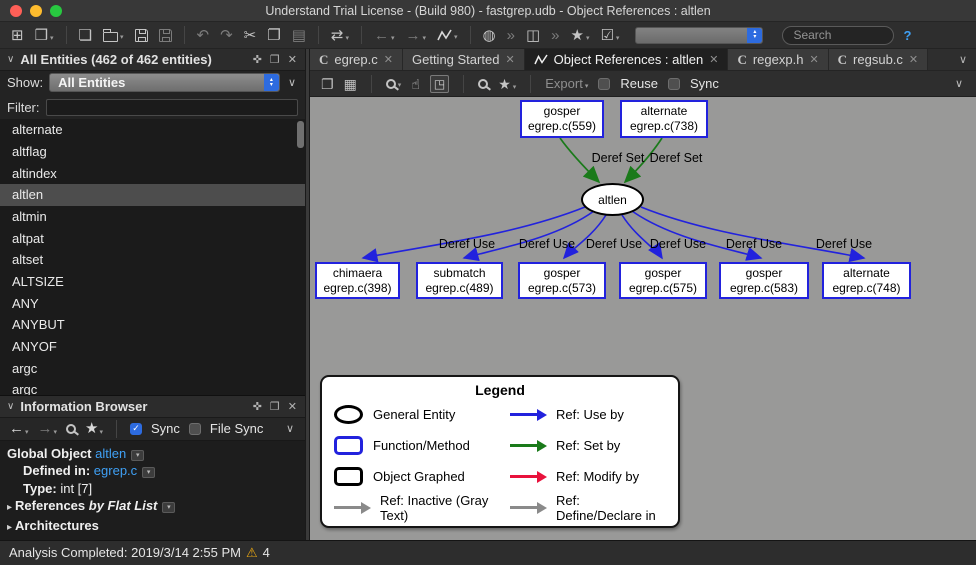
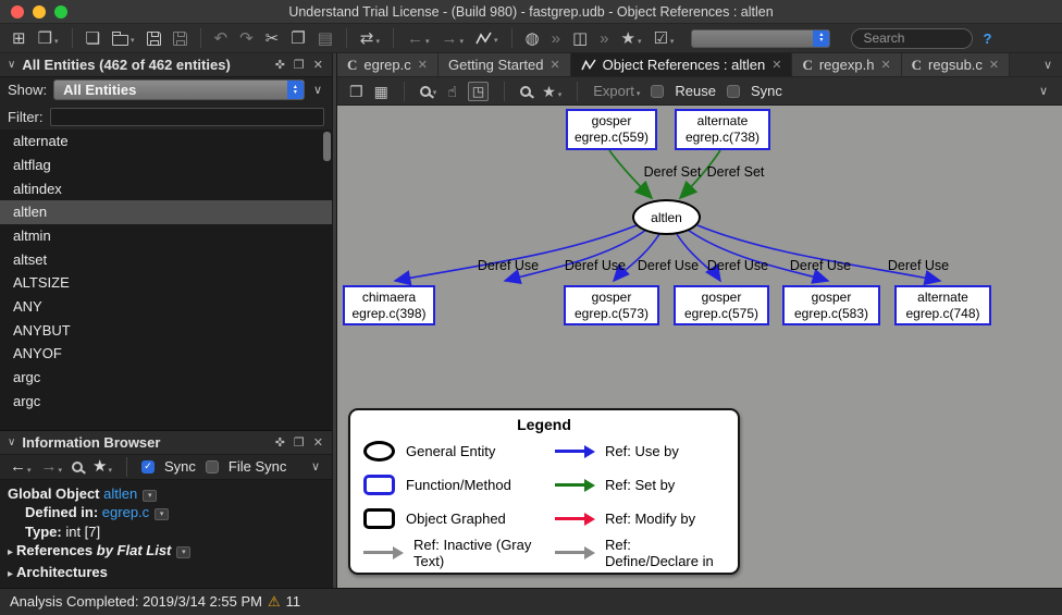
  Understand Trial License - (Build 980) - fastgrep.udb - Object References : altlen
  ⊞
  ❒
  ❏
  ↶
  ↷
  ✂
  ❐
  ▤
  ⇄
  ←
  →
  ◍
  »
  ◫
  »
  ★
  ☑
  Search
  ?
  ∨
  All Entities (462 of 462 entities)
  ✜
  ❐
  ✕
  Show:
  All Entities
  ∨
  Filter:
  alternate
  altflag
  altindex
  altlen
  altmin
- altpat
  altset
  ALTSIZE
  ANY
  ANYBUT
  ANYOF
  argc
  argc
  ∨
  Information Browser
  ✜
  ❐
  ✕
  ←
  →
  ★
  ✓
  Sync
  File Sync
  ∨
  Global Object altlen
  Defined in: egrep.c
  Type: int [7]
  ▸ References by Flat List
  ▸ Architectures
  C
  egrep.c
  ✕
  Getting Started
  ✕
  Object References : altlen
  ✕
  C
  regexp.h
  ✕
  C
  regsub.c
  ✕
  ∨
  ❐
  ▦
  ☝
  ◳
  ★
  Export
  Reuse
  Sync
  ∨
  Deref Set
  Deref Set
  Deref Use
  Deref Use
  Deref Use
  Deref Use
  Deref Use
  Deref Use
  gosper
  egrep.c(559)
  alternate
  egrep.c(738)
  altlen
  chimaera
  egrep.c(398)
- submatch
- egrep.c(489)
  gosper
  egrep.c(573)
  gosper
  egrep.c(575)
  gosper
  egrep.c(583)
  alternate
  egrep.c(748)
  Legend
  General Entity
  Ref: Use by
  Function/Method
  Ref: Set by
  Object Graphed
  Ref: Modify by
  Ref: Inactive (Gray Text)
  Ref: Define/Declare in
  Analysis Completed: 2019/3/14 2:55 PM
  ⚠
- 4
+ 11
